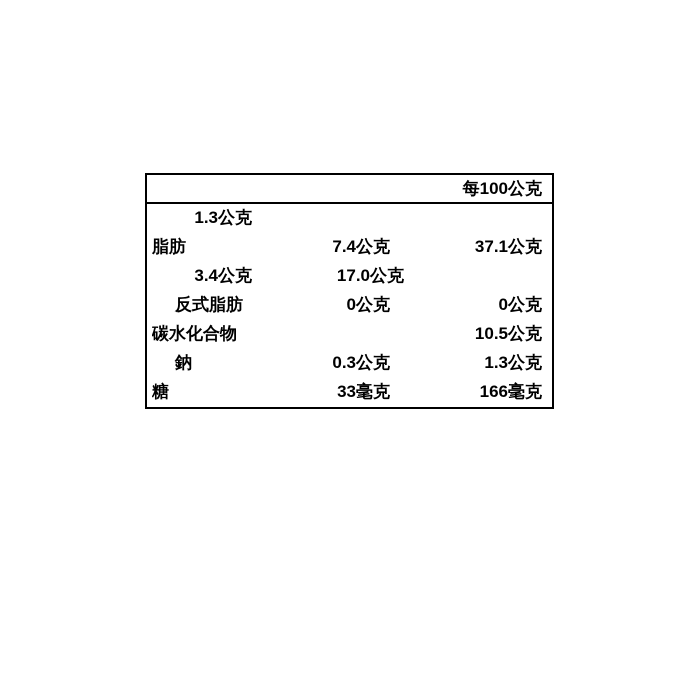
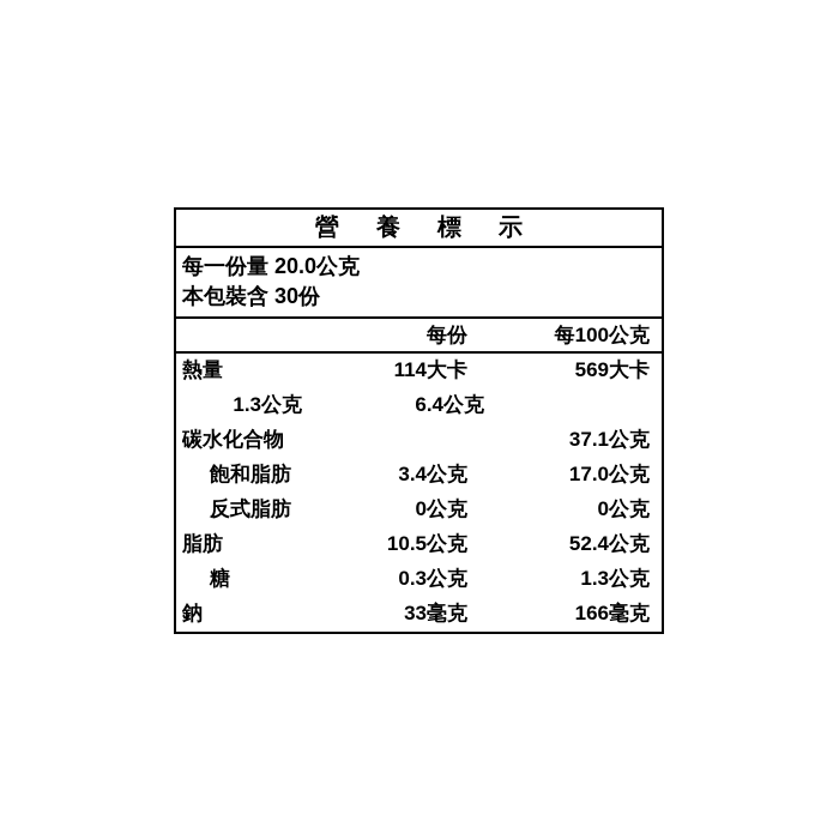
+ 營養標示
+ 每一份量 20.0公克
+ 本包裝含 30份
+ 每份
  每100公克
+ 熱量
+ 114大卡
+ 569大卡
  1.3公克
+ 6.4公克
- 脂肪
+ 碳水化合物
- 7.4公克
  37.1公克
+ 飽和脂肪
  3.4公克
  17.0公克
  反式脂肪
  0公克
  0公克
- 碳水化合物
+ 脂肪
  10.5公克
+ 52.4公克
- 鈉
+ 糖
  0.3公克
  1.3公克
- 糖
+ 鈉
  33毫克
  166毫克
